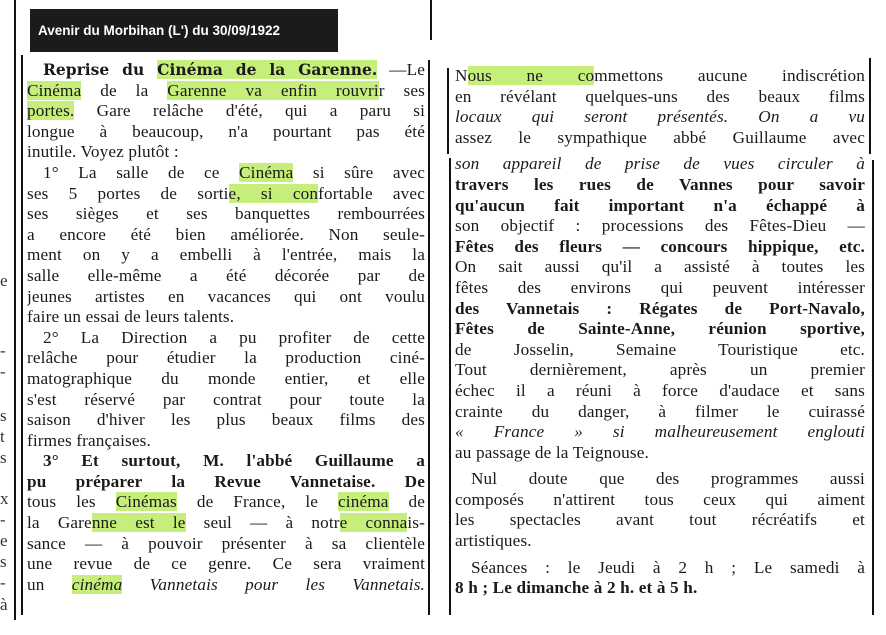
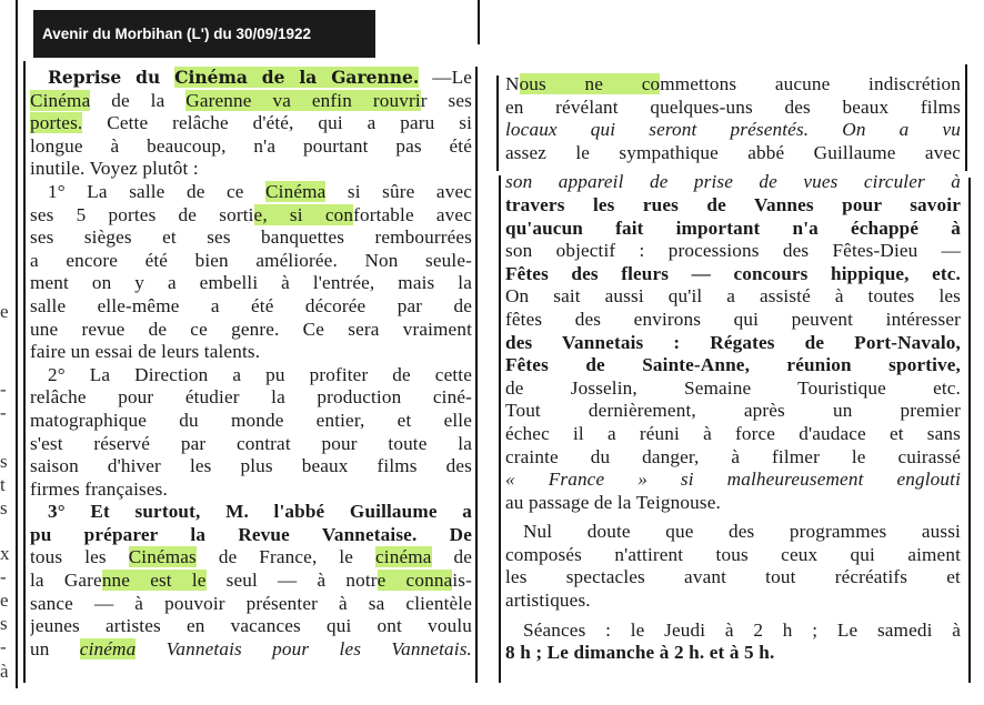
  e
  -
  -
  s
  t
  s
  x
  -
  e
  s
  -
  à
  Avenir du Morbihan (L') du 30/09/1922
  Reprise du Cinéma de la Garenne. —Le
  Cinéma de la Garenne va enfin rouvrir ses
- portes. Gare relâche d'été, qui a paru si
+ portes. Cette relâche d'été, qui a paru si
  longue à beaucoup, n'a pourtant pas été
  inutile. Voyez plutôt :
  1° La salle de ce Cinéma si sûre avec
  ses 5 portes de sortie, si confortable avec
  ses sièges et ses banquettes rembourrées
  a encore été bien améliorée. Non seule-
  ment on y a embelli à l'entrée, mais la
  salle elle-même a été décorée par de
- jeunes artistes en vacances qui ont voulu
+ une revue de ce genre. Ce sera vraiment
  faire un essai de leurs talents.
  2° La Direction a pu profiter de cette
  relâche pour étudier la production ciné-
  matographique du monde entier, et elle
  s'est réservé par contrat pour toute la
  saison d'hiver les plus beaux films des
  firmes françaises.
  3° Et surtout, M. l'abbé Guillaume a
  pu préparer la Revue Vannetaise. De
  tous les Cinémas de France, le cinéma de
  la Garenne est le seul — à notre connais-
  sance — à pouvoir présenter à sa clientèle
- une revue de ce genre. Ce sera vraiment
+ jeunes artistes en vacances qui ont voulu
  un cinéma Vannetais pour les Vannetais.
  Nous ne commettons aucune indiscrétion
  en révélant quelques-uns des beaux films
  locaux qui seront présentés. On a vu
  assez le sympathique abbé Guillaume avec
  son appareil de prise de vues circuler à
  travers les rues de Vannes pour savoir
  qu'aucun fait important n'a échappé à
  son objectif : processions des Fêtes-Dieu —
  Fêtes des fleurs — concours hippique, etc.
  On sait aussi qu'il a assisté à toutes les
  fêtes des environs qui peuvent intéresser
  des Vannetais : Régates de Port-Navalo,
  Fêtes de Sainte-Anne, réunion sportive,
  de Josselin, Semaine Touristique etc.
  Tout dernièrement, après un premier
  échec il a réuni à force d'audace et sans
  crainte du danger, à filmer le cuirassé
  « France » si malheureusement englouti
  au passage de la Teignouse.
  Nul doute que des programmes aussi
  composés n'attirent tous ceux qui aiment
  les spectacles avant tout récréatifs et
  artistiques.
  Séances : le Jeudi à 2 h ; Le samedi à
  8 h ; Le dimanche à 2 h. et à 5 h.
